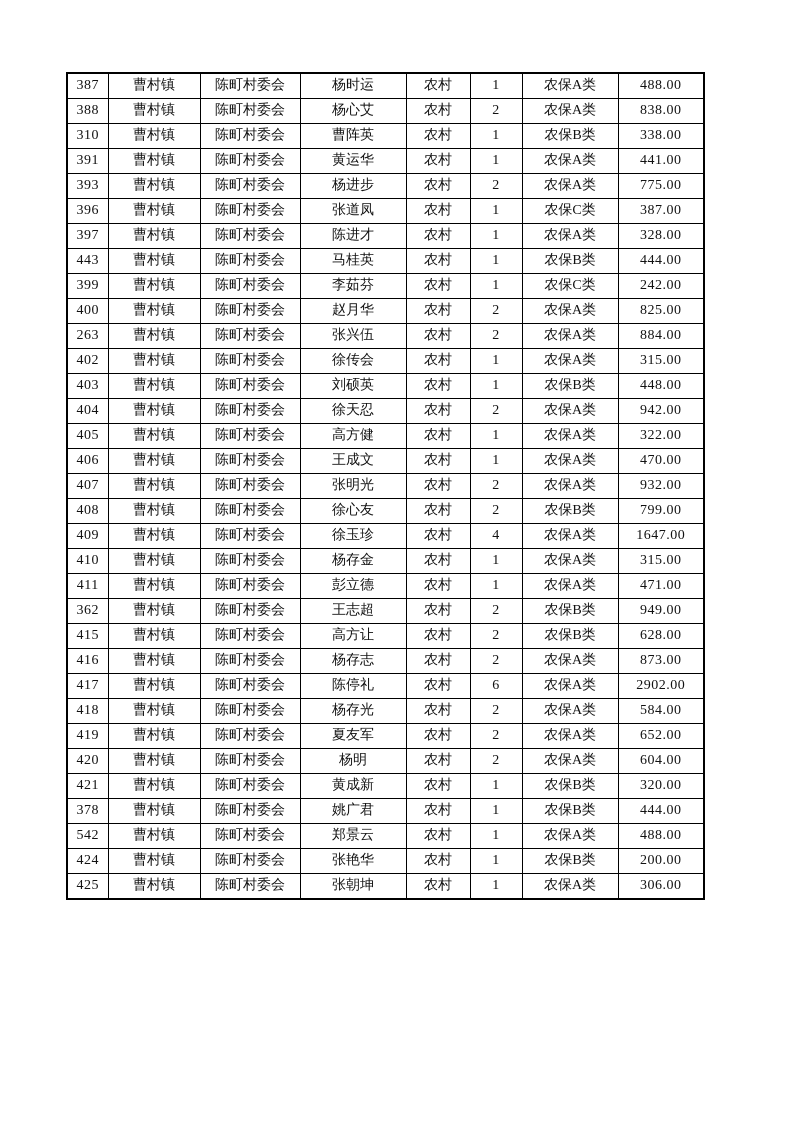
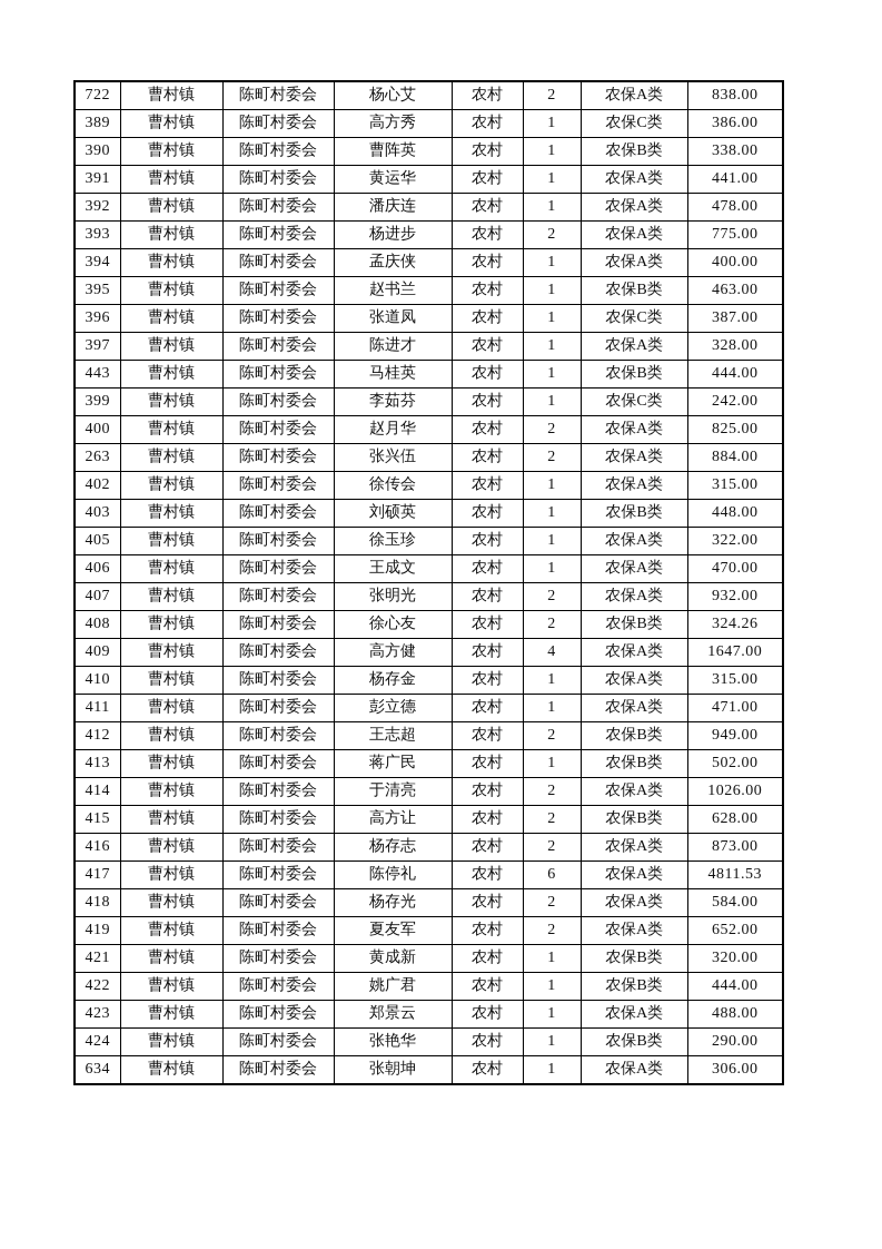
- 387	曹村镇	陈町村委会	杨时运	农村	1	农保A类	488.00
- 388	曹村镇	陈町村委会	杨心艾	农村	2	农保A类	838.00
+ 722	曹村镇	陈町村委会	杨心艾	农村	2	农保A类	838.00
+ 389	曹村镇	陈町村委会	高方秀	农村	1	农保C类	386.00
- 310	曹村镇	陈町村委会	曹阵英	农村	1	农保B类	338.00
+ 390	曹村镇	陈町村委会	曹阵英	农村	1	农保B类	338.00
  391	曹村镇	陈町村委会	黄运华	农村	1	农保A类	441.00
+ 392	曹村镇	陈町村委会	潘庆连	农村	1	农保A类	478.00
  393	曹村镇	陈町村委会	杨进步	农村	2	农保A类	775.00
+ 394	曹村镇	陈町村委会	孟庆侠	农村	1	农保A类	400.00
+ 395	曹村镇	陈町村委会	赵书兰	农村	1	农保B类	463.00
  396	曹村镇	陈町村委会	张道凤	农村	1	农保C类	387.00
  397	曹村镇	陈町村委会	陈进才	农村	1	农保A类	328.00
  443	曹村镇	陈町村委会	马桂英	农村	1	农保B类	444.00
  399	曹村镇	陈町村委会	李茹芬	农村	1	农保C类	242.00
  400	曹村镇	陈町村委会	赵月华	农村	2	农保A类	825.00
  263	曹村镇	陈町村委会	张兴伍	农村	2	农保A类	884.00
  402	曹村镇	陈町村委会	徐传会	农村	1	农保A类	315.00
  403	曹村镇	陈町村委会	刘硕英	农村	1	农保B类	448.00
- 404	曹村镇	陈町村委会	徐天忍	农村	2	农保A类	942.00
- 405	曹村镇	陈町村委会	高方健	农村	1	农保A类	322.00
+ 405	曹村镇	陈町村委会	徐玉珍	农村	1	农保A类	322.00
  406	曹村镇	陈町村委会	王成文	农村	1	农保A类	470.00
  407	曹村镇	陈町村委会	张明光	农村	2	农保A类	932.00
- 408	曹村镇	陈町村委会	徐心友	农村	2	农保B类	799.00
+ 408	曹村镇	陈町村委会	徐心友	农村	2	农保B类	324.26
- 409	曹村镇	陈町村委会	徐玉珍	农村	4	农保A类	1647.00
+ 409	曹村镇	陈町村委会	高方健	农村	4	农保A类	1647.00
  410	曹村镇	陈町村委会	杨存金	农村	1	农保A类	315.00
  411	曹村镇	陈町村委会	彭立德	农村	1	农保A类	471.00
- 362	曹村镇	陈町村委会	王志超	农村	2	农保B类	949.00
+ 412	曹村镇	陈町村委会	王志超	农村	2	农保B类	949.00
+ 413	曹村镇	陈町村委会	蒋广民	农村	1	农保B类	502.00
+ 414	曹村镇	陈町村委会	于清亮	农村	2	农保A类	1026.00
  415	曹村镇	陈町村委会	高方让	农村	2	农保B类	628.00
  416	曹村镇	陈町村委会	杨存志	农村	2	农保A类	873.00
- 417	曹村镇	陈町村委会	陈停礼	农村	6	农保A类	2902.00
+ 417	曹村镇	陈町村委会	陈停礼	农村	6	农保A类	4811.53
  418	曹村镇	陈町村委会	杨存光	农村	2	农保A类	584.00
  419	曹村镇	陈町村委会	夏友军	农村	2	农保A类	652.00
- 420	曹村镇	陈町村委会	杨明	农村	2	农保A类	604.00
  421	曹村镇	陈町村委会	黄成新	农村	1	农保B类	320.00
- 378	曹村镇	陈町村委会	姚广君	农村	1	农保B类	444.00
+ 422	曹村镇	陈町村委会	姚广君	农村	1	农保B类	444.00
- 542	曹村镇	陈町村委会	郑景云	农村	1	农保A类	488.00
+ 423	曹村镇	陈町村委会	郑景云	农村	1	农保A类	488.00
- 424	曹村镇	陈町村委会	张艳华	农村	1	农保B类	200.00
+ 424	曹村镇	陈町村委会	张艳华	农村	1	农保B类	290.00
- 425	曹村镇	陈町村委会	张朝坤	农村	1	农保A类	306.00
+ 634	曹村镇	陈町村委会	张朝坤	农村	1	农保A类	306.00
